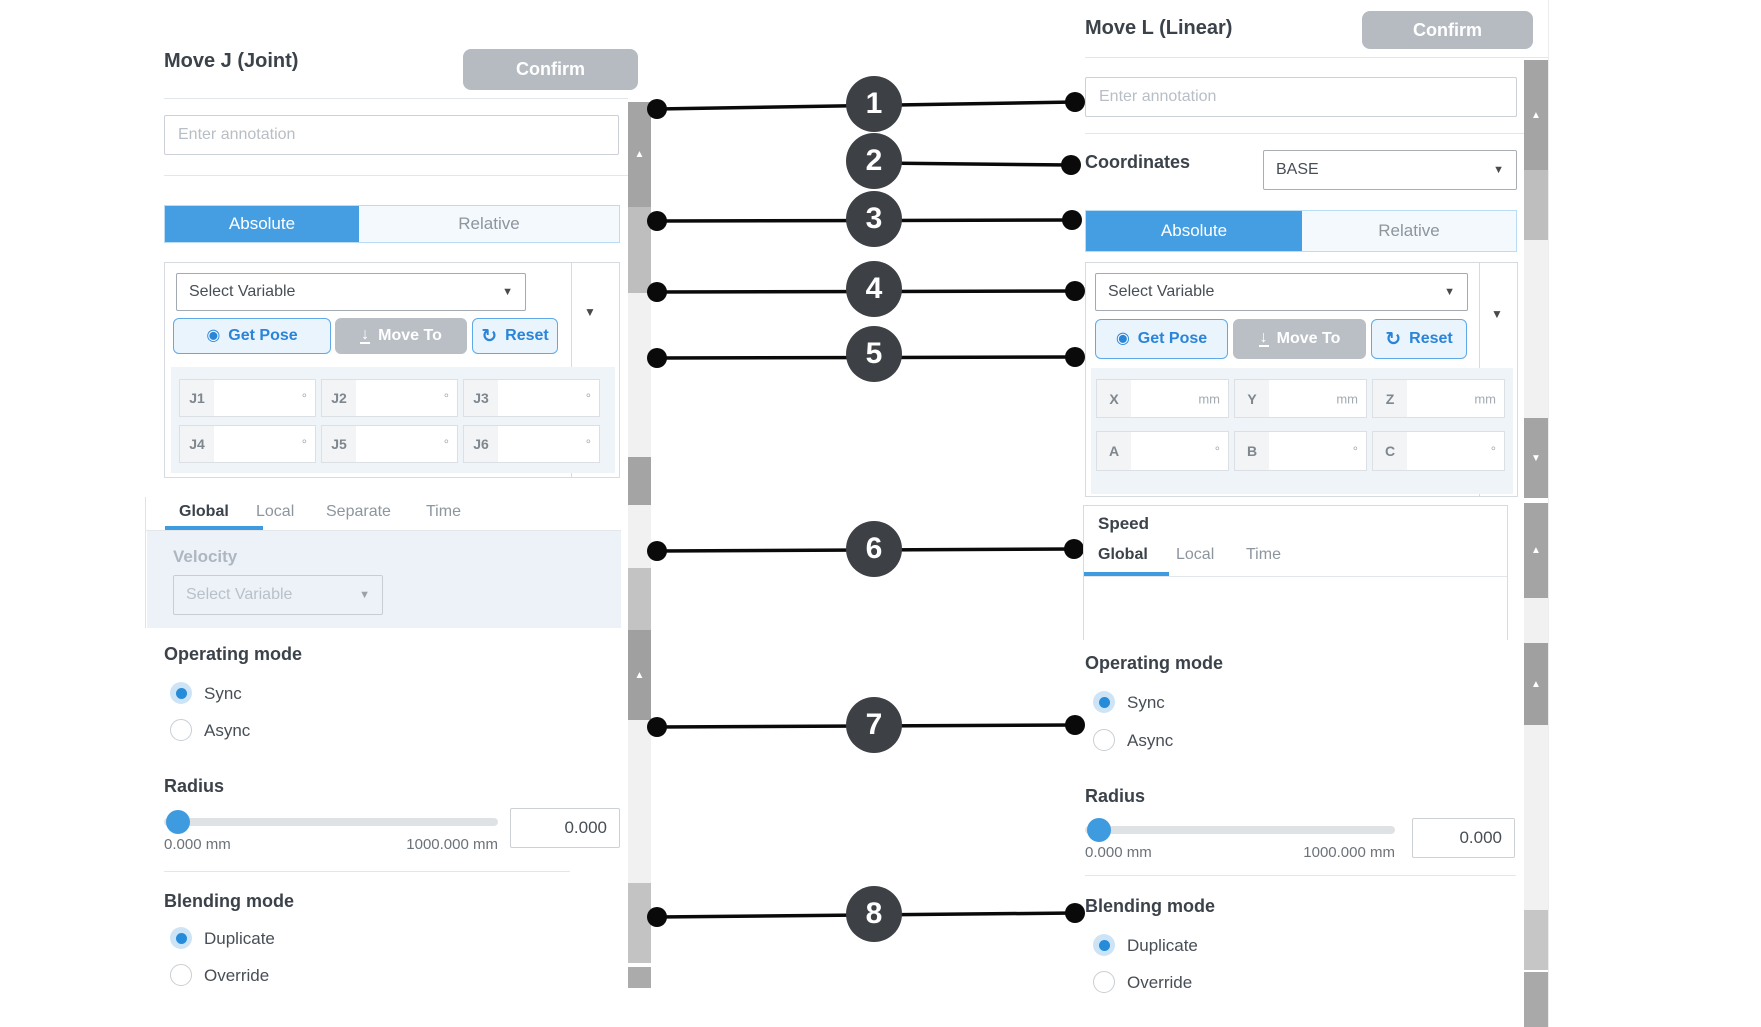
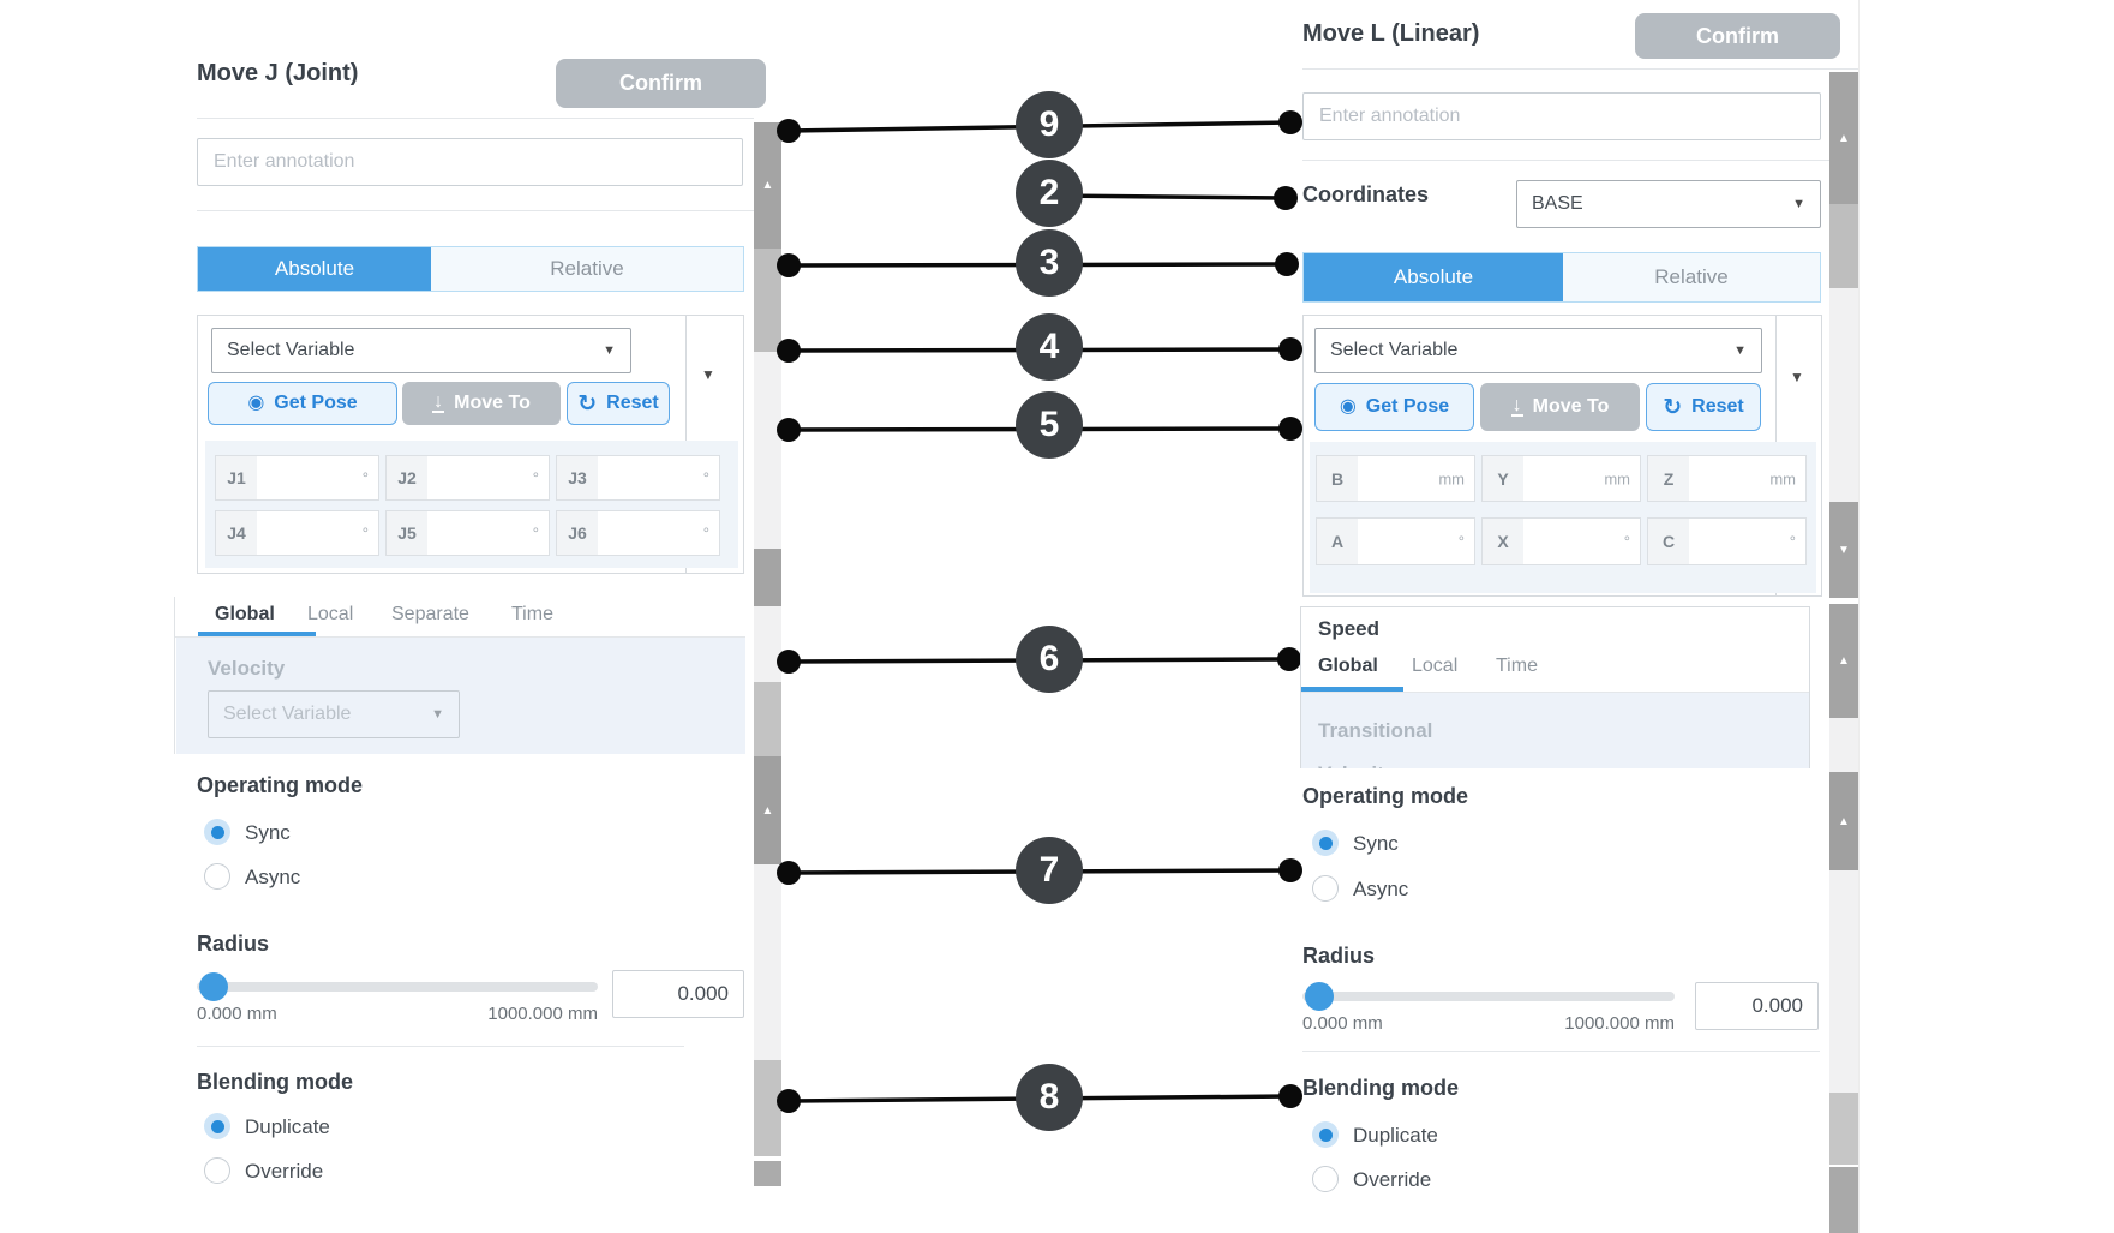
  Move J (Joint)
  Confirm
  Enter annotation
  Absolute
  Relative
  Select Variable
  ▼
  ▼
  ◉
  Get Pose
  ↓
  Move To
  ↻
  Reset
  J1
  °
  J2
  °
  J3
  °
  J4
  °
  J5
  °
  J6
  °
  Global
  Local
  Separate
  Time
  Velocity
  Select Variable
  ▼
  Operating mode
  Sync
  Async
  Radius
  0.000 mm
  1000.000 mm
  0.000
  Blending mode
  Duplicate
  Override
  ▲
  ▲
- 1
+ 9
  2
  3
  4
  5
  6
  7
  8
  Move L (Linear)
  Confirm
  Enter annotation
  Coordinates
  BASE
  ▼
  Absolute
  Relative
  Select Variable
  ▼
  ▼
  ◉
  Get Pose
  ↓
  Move To
  ↻
  Reset
- X
+ B
  mm
  Y
  mm
  Z
  mm
  A
  °
- B
+ X
  °
  C
  °
  Speed
  Global
  Local
  Time
+ Transitional
  Operating mode
  Sync
  Async
  Radius
  0.000 mm
  1000.000 mm
  0.000
  Blending mode
  Duplicate
  Override
  ▲
  ▼
  ▲
  ▲
